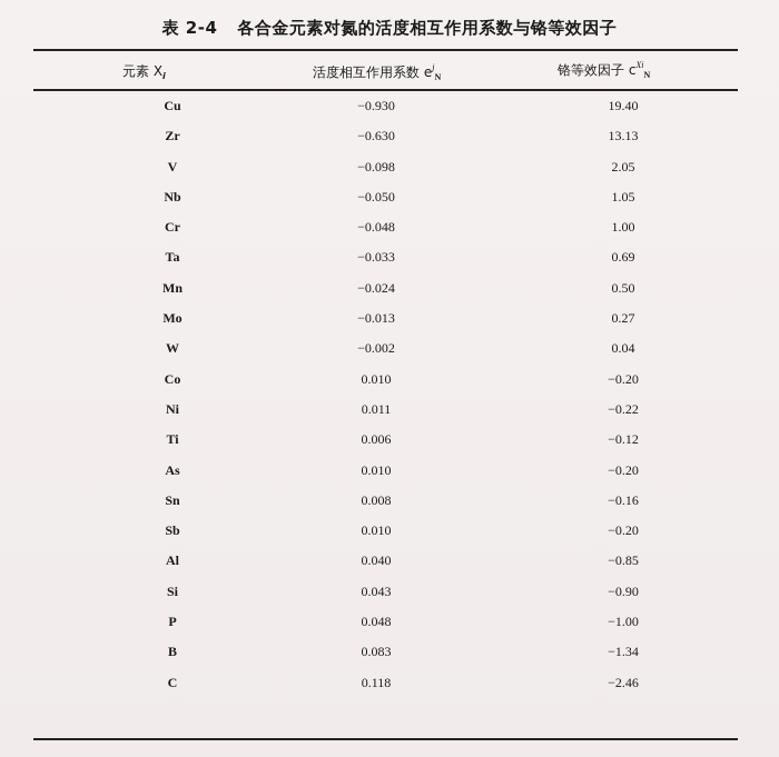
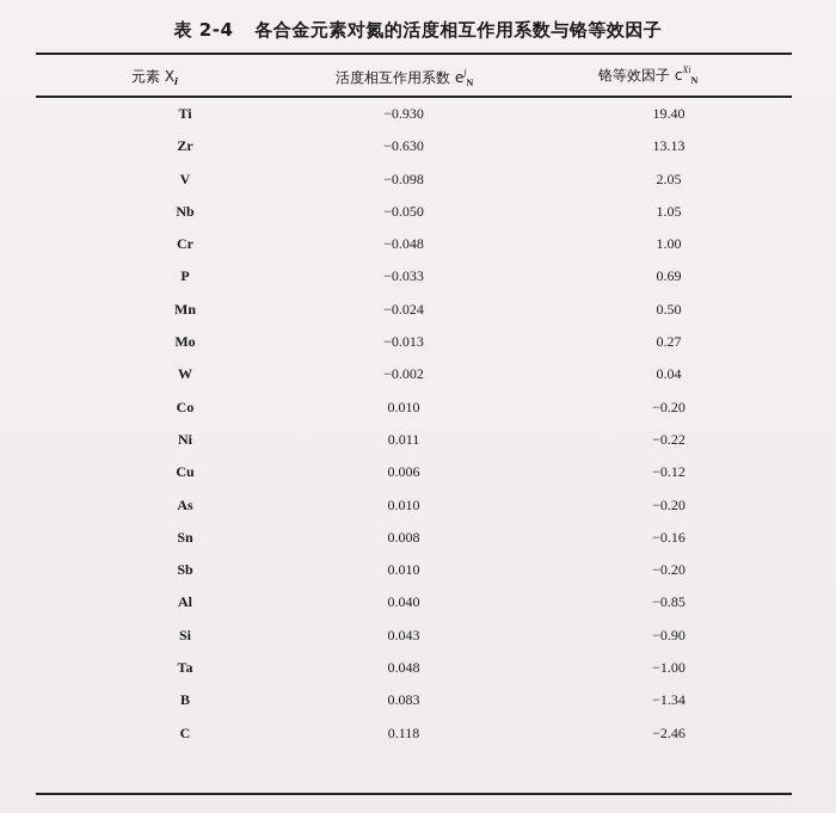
  表 2-4 各合金元素对氮的活度相互作用系数与铬等效因子
  元素 Xi
  活度相互作用系数 ejN
  铬等效因子 cXiN
- Cu
+ Ti
  −0.930
  19.40
  Zr
  −0.630
  13.13
  V
  −0.098
  2.05
  Nb
  −0.050
  1.05
  Cr
  −0.048
  1.00
- Ta
+ P
  −0.033
  0.69
  Mn
  −0.024
  0.50
  Mo
  −0.013
  0.27
  W
  −0.002
  0.04
  Co
  0.010
  −0.20
  Ni
  0.011
  −0.22
- Ti
+ Cu
  0.006
  −0.12
  As
  0.010
  −0.20
  Sn
  0.008
  −0.16
  Sb
  0.010
  −0.20
  Al
  0.040
  −0.85
  Si
  0.043
  −0.90
- P
+ Ta
  0.048
  −1.00
  B
  0.083
  −1.34
  C
  0.118
  −2.46
